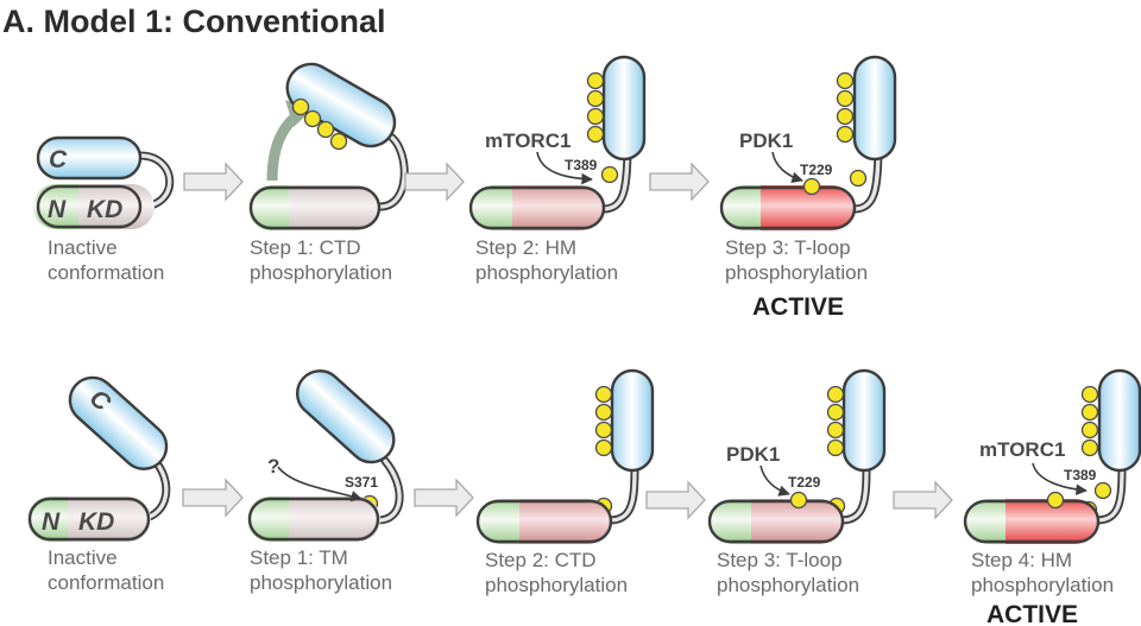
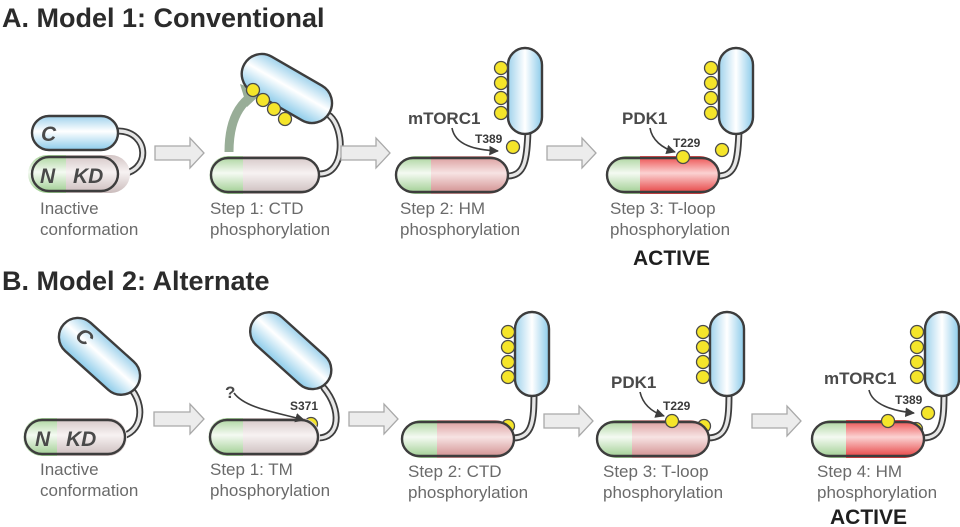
  A. Model 1: Conventional
  C
  N
  KD
  Inactive
  conformation
  Step 1: CTD
  phosphorylation
  mTORC1
  T389
  Step 2: HM
  phosphorylation
  PDK1
  T229
  Step 3: T-loop
  phosphorylation
  ACTIVE
+ B. Model 2: Alternate
  N
  KD
  Inactive
  conformation
  ?
  S371
  Step 1: TM
  phosphorylation
  Step 2: CTD
  phosphorylation
  PDK1
  T229
  Step 3: T-loop
  phosphorylation
  mTORC1
  T389
  Step 4: HM
  phosphorylation
  ACTIVE
